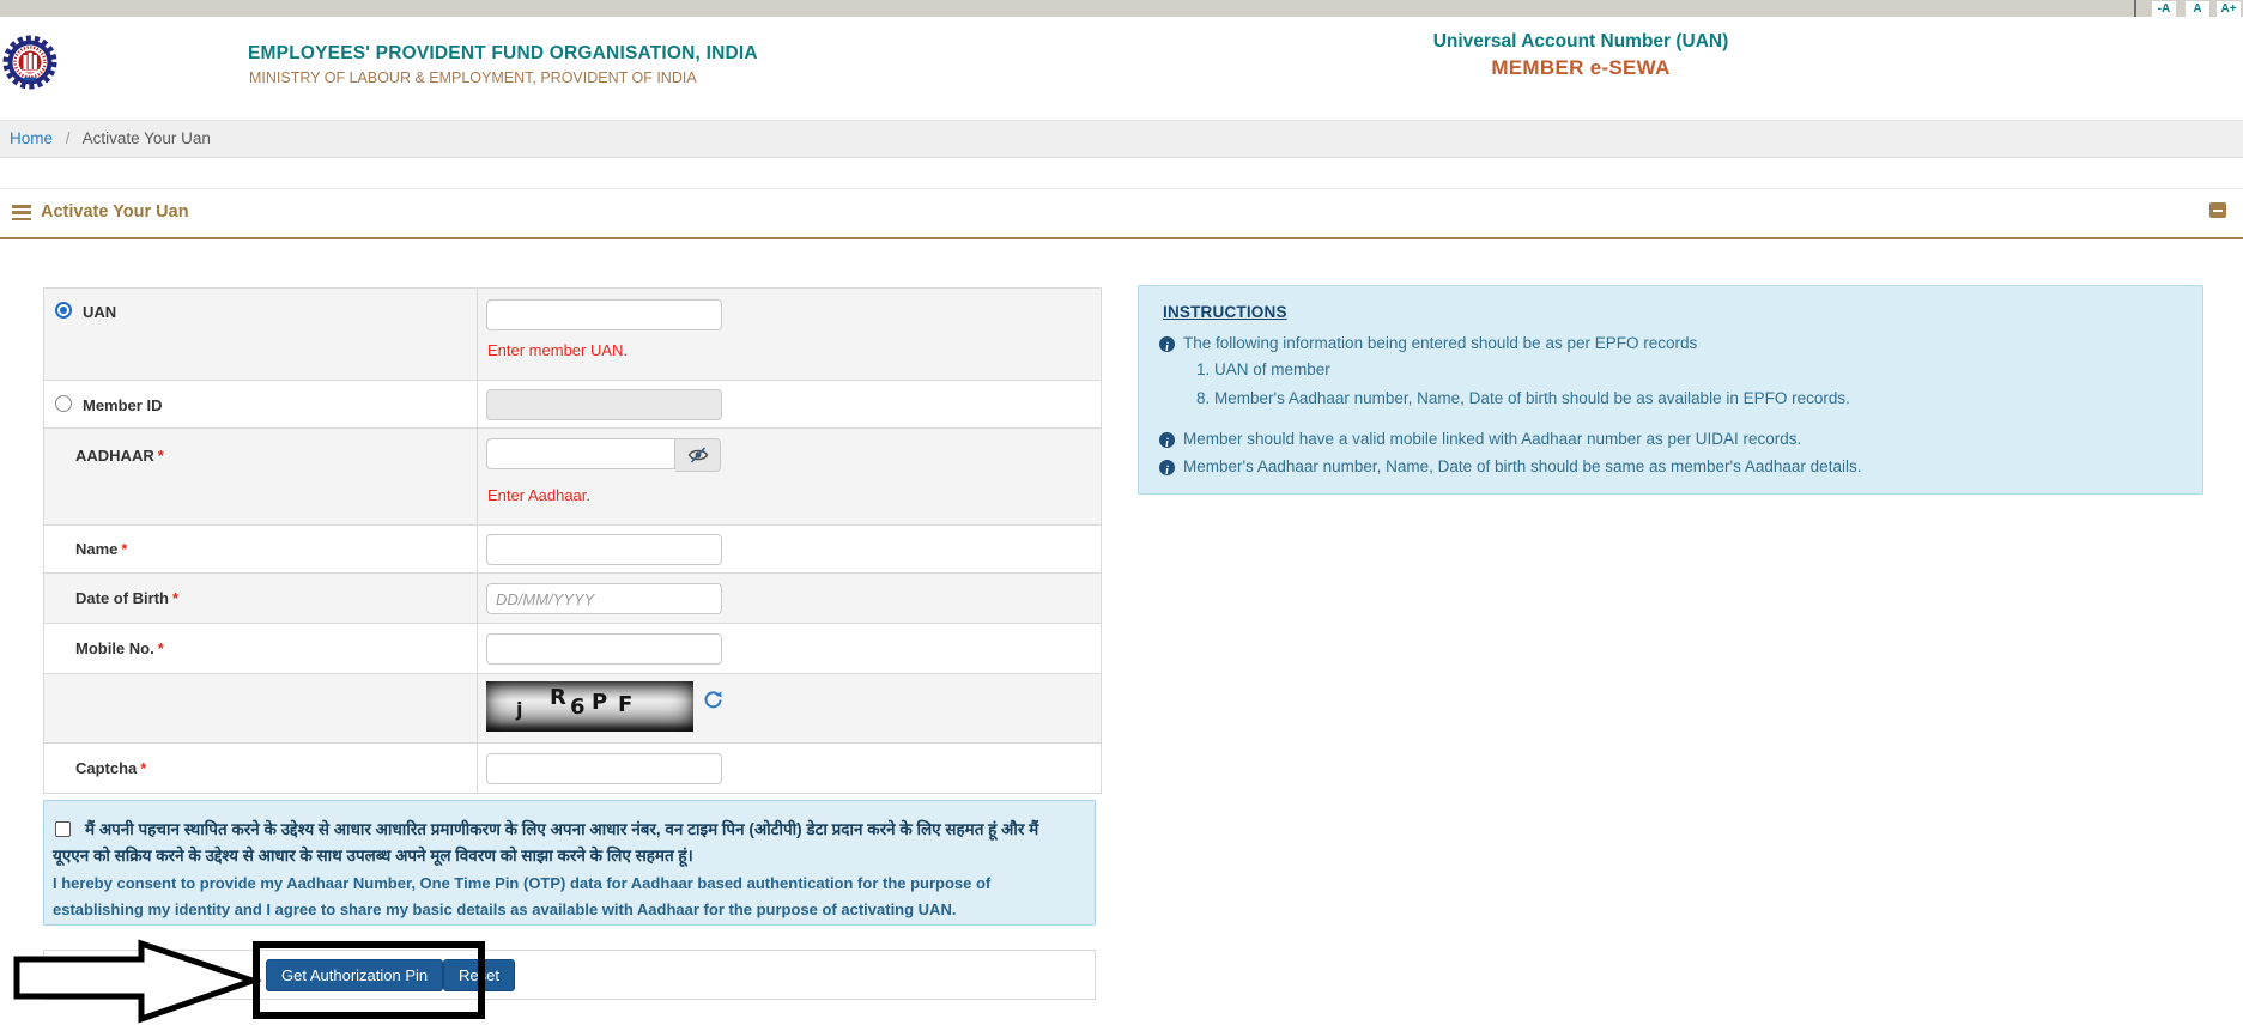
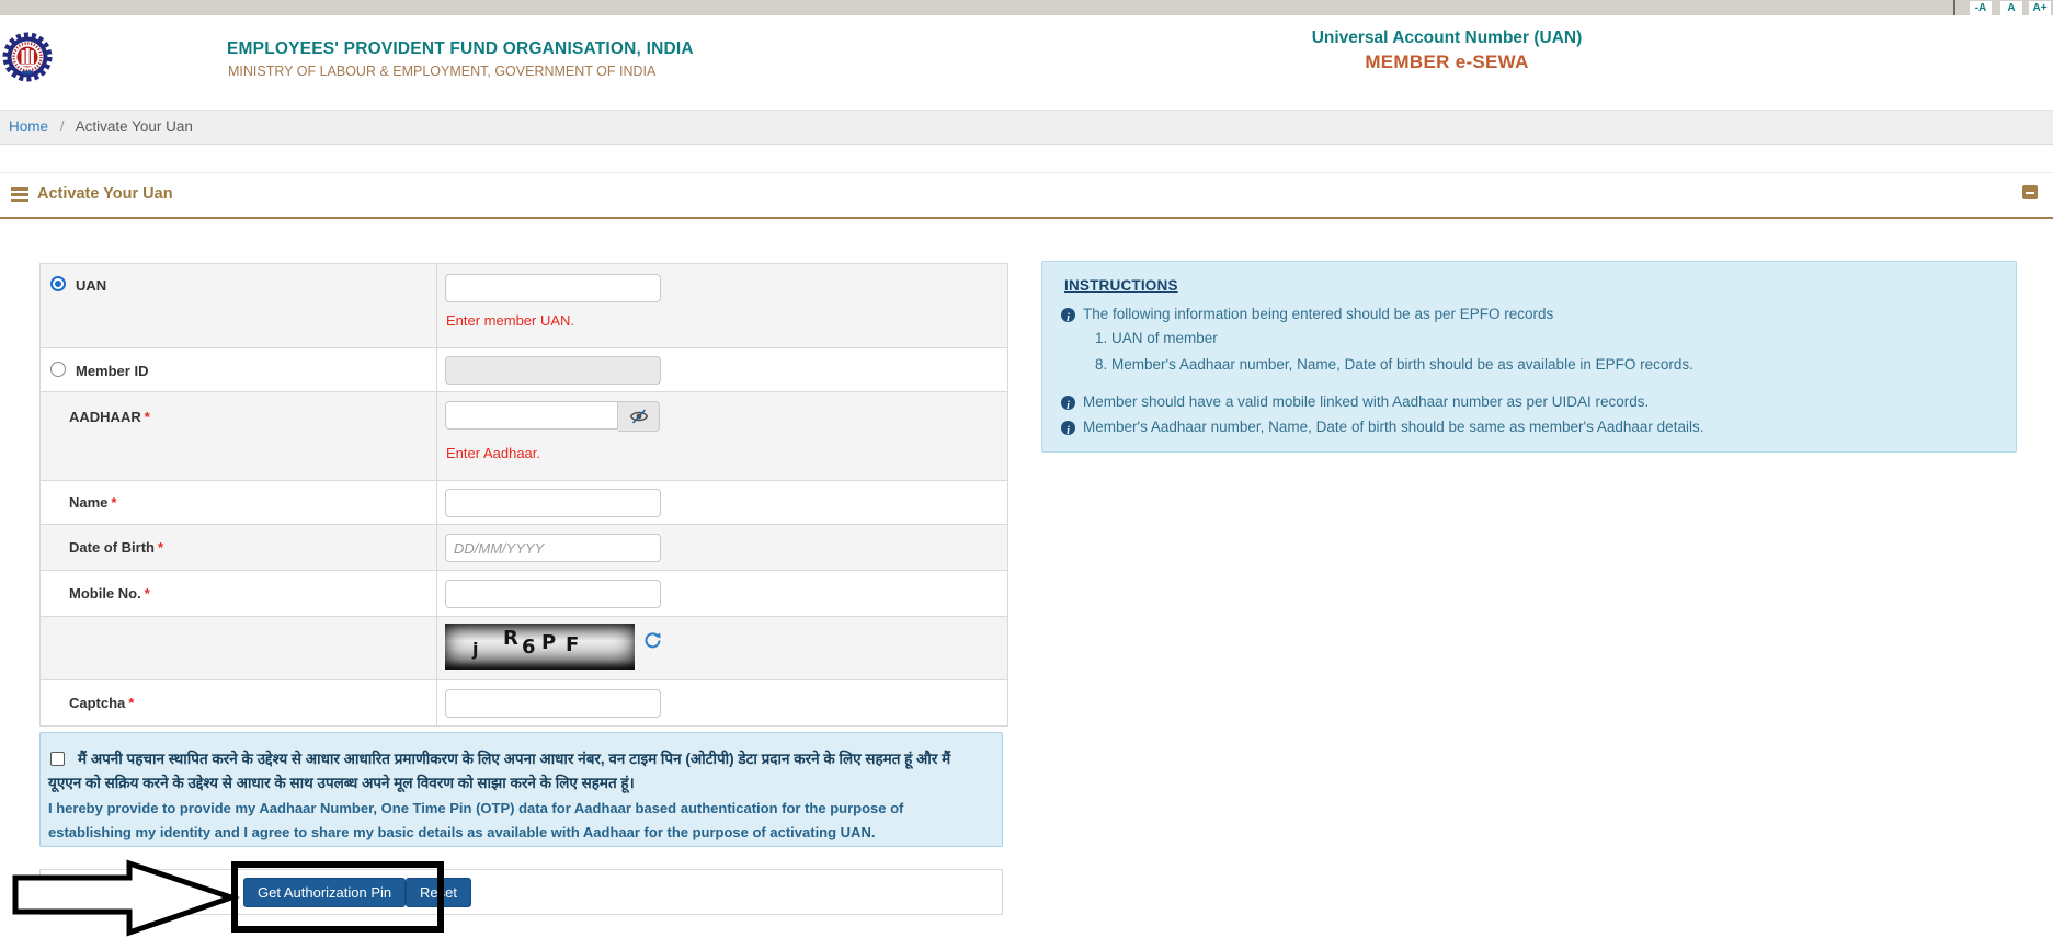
  -A
  A
  A+
  EMPLOYEES' PROVIDENT FUND ORGANISATION, INDIA
- MINISTRY OF LABOUR & EMPLOYMENT, PROVIDENT OF INDIA
+ MINISTRY OF LABOUR & EMPLOYMENT, GOVERNMENT OF INDIA
  Universal Account Number (UAN)
  MEMBER e-SEWA
  Home / Activate Your Uan
  Activate Your Uan
  UAN
  Enter member UAN.
  Member ID
  AADHAAR *
  Enter Aadhaar.
  Name *
  Date of Birth *
  DD/MM/YYYY
  Mobile No. *
  j
  R
  6
  P
  F
  Captcha *
  मैं अपनी पहचान स्थापित करने के उद्देश्य से आधार आधारित प्रमाणीकरण के लिए अपना आधार नंबर, वन टाइम पिन (ओटीपी) डेटा प्रदान करने के लिए सहमत हूं और मैं यूएएन को सक्रिय करने के उद्देश्य से आधार के साथ उपलब्ध अपने मूल विवरण को साझा करने के लिए सहमत हूं।
- I hereby consent to provide my Aadhaar Number, One Time Pin (OTP) data for Aadhaar based authentication for the purpose of establishing my identity and I agree to share my basic details as available with Aadhaar for the purpose of activating UAN.
+ I hereby provide to provide my Aadhaar Number, One Time Pin (OTP) data for Aadhaar based authentication for the purpose of establishing my identity and I agree to share my basic details as available with Aadhaar for the purpose of activating UAN.
  Get Authorization Pin
  Reet
  INSTRUCTIONS
  The following information being entered should be as per EPFO records
  1. UAN of member
  8. Member's Aadhaar number, Name, Date of birth should be as available in EPFO records.
  Member should have a valid mobile linked with Aadhaar number as per UIDAI records.
  Member's Aadhaar number, Name, Date of birth should be same as member's Aadhaar details.
